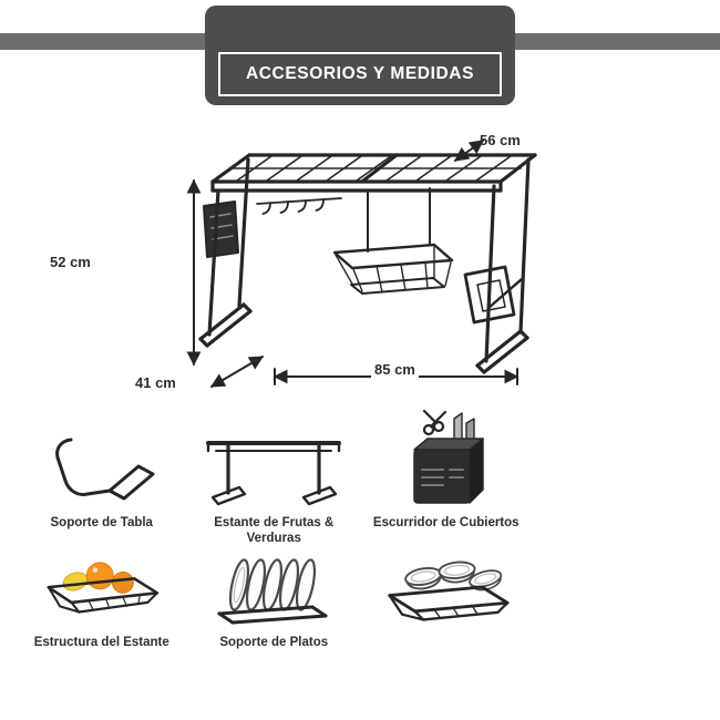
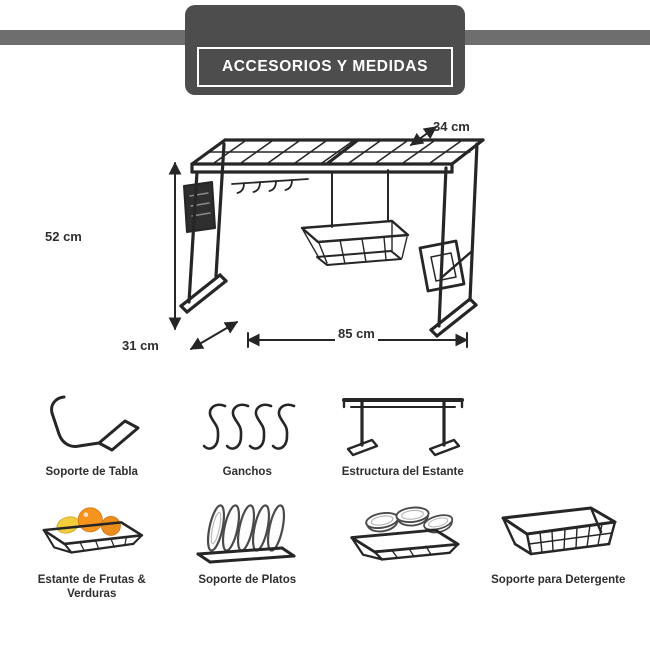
  ACCESORIOS Y MEDIDAS
- 56 cm
+ 34 cm
  52 cm
- 41 cm
+ 31 cm
  85 cm
  Soporte de Tabla
+ Ganchos
- Estante de Frutas & Verduras
+ Estructura del Estante
- Escurridor de Cubiertos
- Estructura del Estante
+ Estante de Frutas & Verduras
  Soporte de Platos
+ Soporte para Detergente
